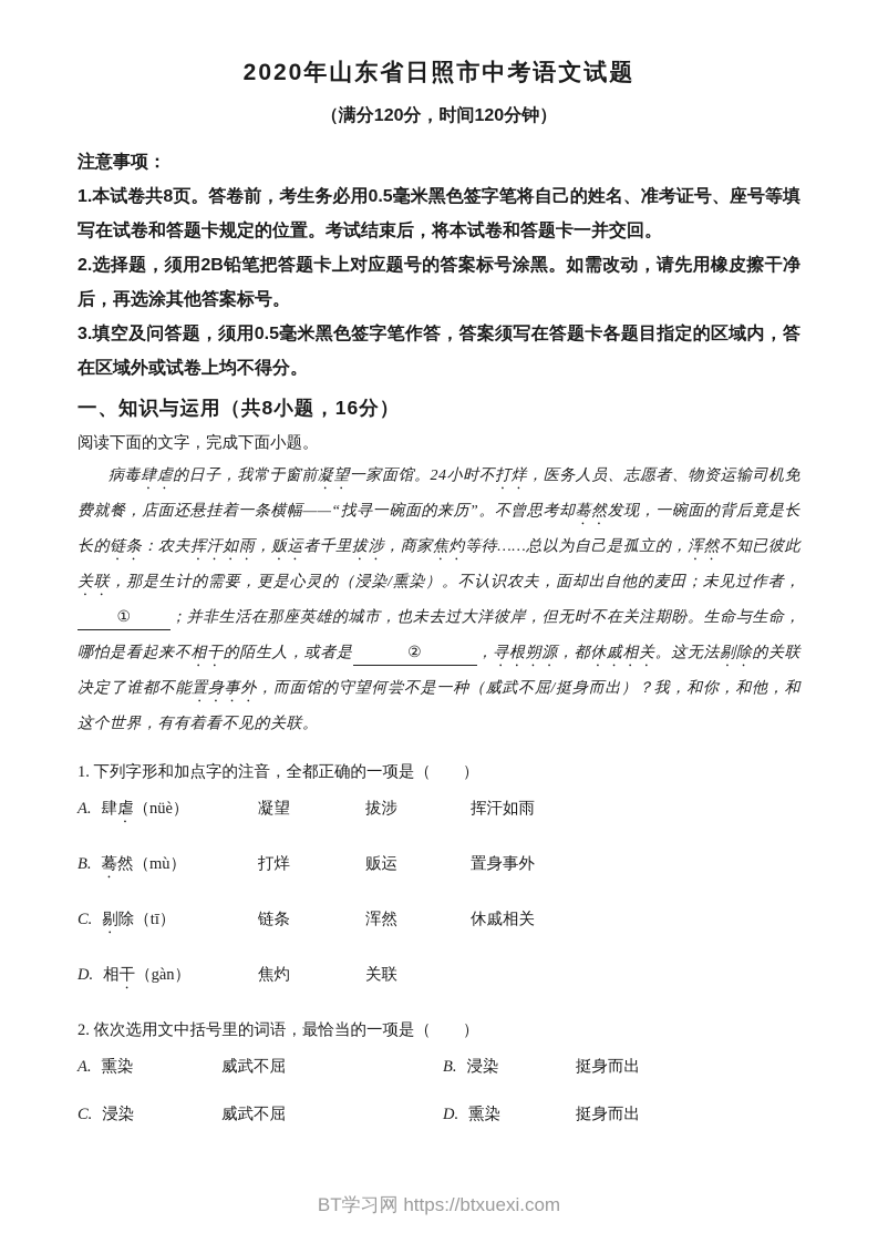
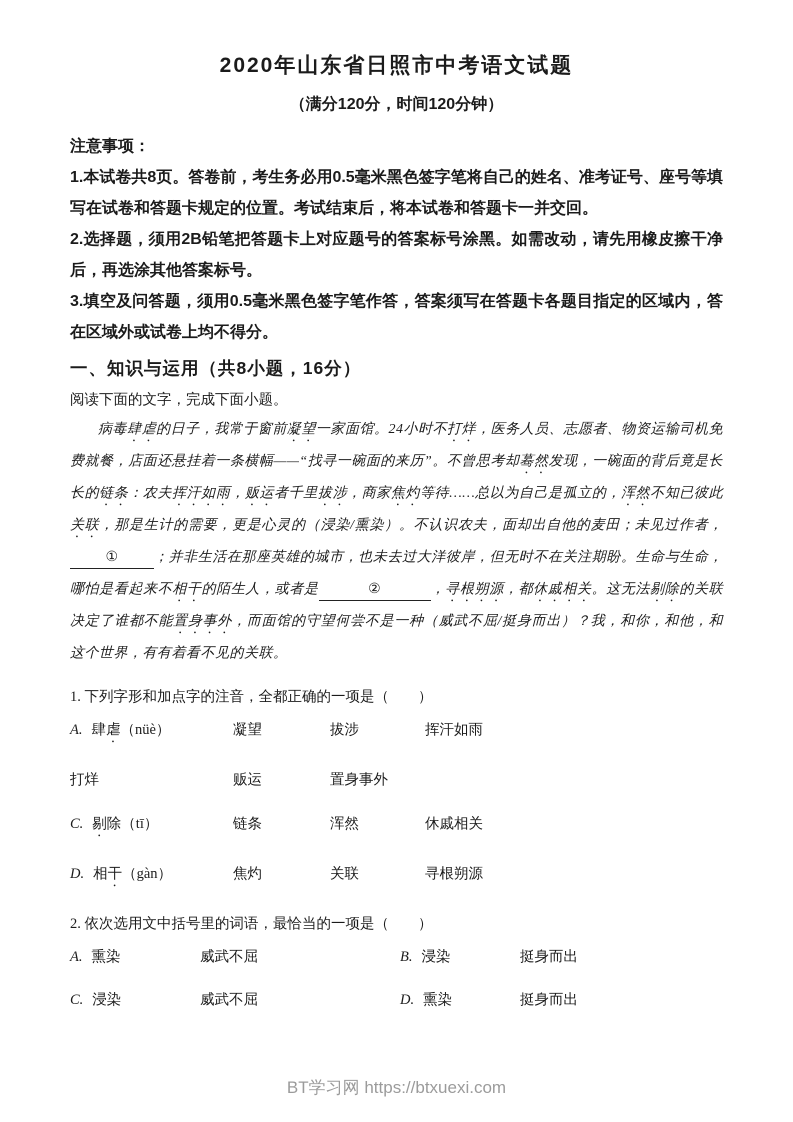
  2020年山东省日照市中考语文试题
  （满分120分，时间120分钟）
  注意事项：
  1.本试卷共8页。答卷前，考生务必用0.5毫米黑色签字笔将自己的姓名、准考证号、座号等填写在试卷和答题卡规定的位置。考试结束后，将本试卷和答题卡一并交回。
  2.选择题，须用2B铅笔把答题卡上对应题号的答案标号涂黑。如需改动，请先用橡皮擦干净后，再选涂其他答案标号。
  3.填空及问答题，须用0.5毫米黑色签字笔作答，答案须写在答题卡各题目指定的区域内，答在区域外或试卷上均不得分。
  一、知识与运用（共8小题，16分）
  阅读下面的文字，完成下面小题。
  病毒肆虐的日子，我常于窗前凝望一家面馆。24小时不打烊，医务人员、志愿者、物资运输司机免费就餐，店面还悬挂着一条横幅——“找寻一碗面的来历”。不曾思考却蓦然发现，一碗面的背后竟是长长的链条：农夫挥汗如雨，贩运者千里拔涉，商家焦灼等待……总以为自己是孤立的，浑然不知已彼此关联，那是生计的需要，更是心灵的（浸染/熏染）。不认识农夫，面却出自他的麦田；未见过作者，① ；并非生活在那座英雄的城市，也未去过大洋彼岸，但无时不在关注期盼。生命与生命，哪怕是看起来不相干的陌生人，或者是 ② ，寻根朔源，都休戚相关。这无法剔除的关联决定了谁都不能置身事外，而面馆的守望何尝不是一种（威武不屈/挺身而出）？我，和你，和他，和这个世界，有有着看不见的关联。
  1. 下列字形和加点字的注音，全都正确的一项是（ ）
  A. 肆虐（nüè）
  凝望
  拔涉
  挥汗如雨
- B. 蓦然（mù）
  打烊
  贩运
  置身事外
  C. 剔除（tī）
  链条
  浑然
  休戚相关
  D. 相干（gàn）
  焦灼
  关联
+ 寻根朔源
  2. 依次选用文中括号里的词语，最恰当的一项是（ ）
  A. 熏染
  威武不屈
  B. 浸染
  挺身而出
  C. 浸染
  威武不屈
  D. 熏染
  挺身而出
  BT学习网 https://btxuexi.com
